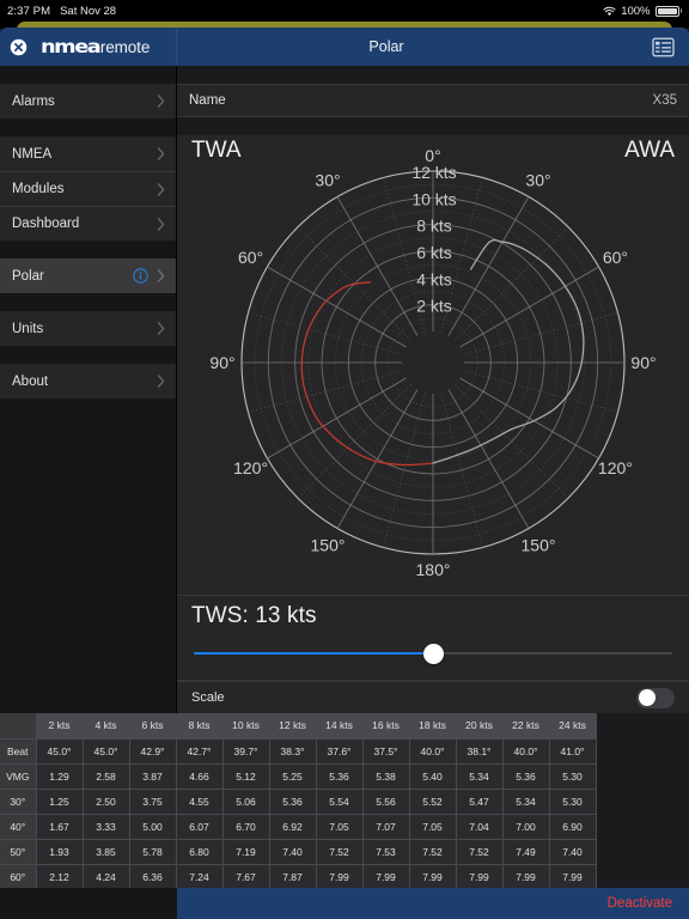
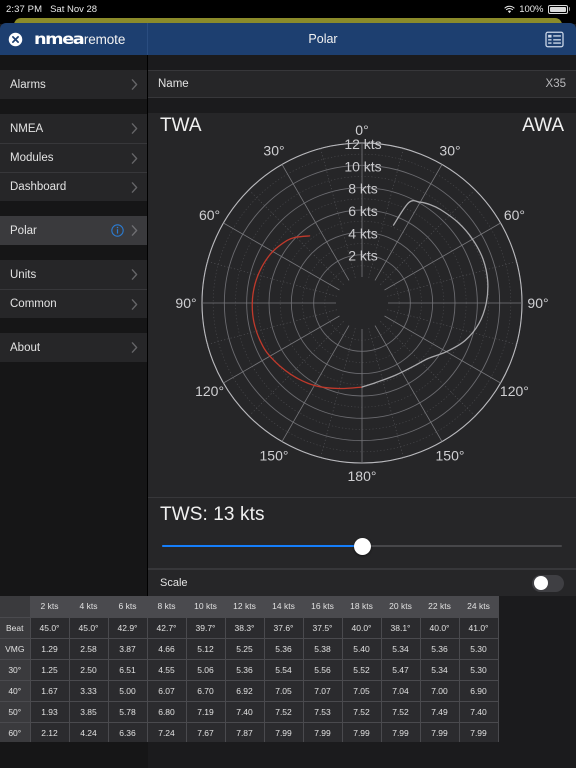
  2:37 PM
  Sat Nov 28
  100%
  nmea
  remote
  Polar
  Alarms
  NMEA
  Modules
  Dashboard
  Polar
  Units
+ Common
  About
  Name
  X35
  0°
  30°
  30°
  60°
  60°
  90°
  90°
  120°
  120°
  150°
  150°
  180°
  2 kts
  4 kts
  6 kts
  8 kts
  10 kts
  12 kts
  TWA
  AWA
  TWS: 13 kts
  Scale
  	2 kts	4 kts	6 kts	8 kts	10 kts	12 kts	14 kts	16 kts	18 kts	20 kts	22 kts	24 kts
  Beat	45.0°	45.0°	42.9°	42.7°	39.7°	38.3°	37.6°	37.5°	40.0°	38.1°	40.0°	41.0°
  VMG	1.29	2.58	3.87	4.66	5.12	5.25	5.36	5.38	5.40	5.34	5.36	5.30
- 30°	1.25	2.50	3.75	4.55	5.06	5.36	5.54	5.56	5.52	5.47	5.34	5.30
+ 30°	1.25	2.50	6.51	4.55	5.06	5.36	5.54	5.56	5.52	5.47	5.34	5.30
  40°	1.67	3.33	5.00	6.07	6.70	6.92	7.05	7.07	7.05	7.04	7.00	6.90
  50°	1.93	3.85	5.78	6.80	7.19	7.40	7.52	7.53	7.52	7.52	7.49	7.40
  60°	2.12	4.24	6.36	7.24	7.67	7.87	7.99	7.99	7.99	7.99	7.99	7.99
- Deactivate
